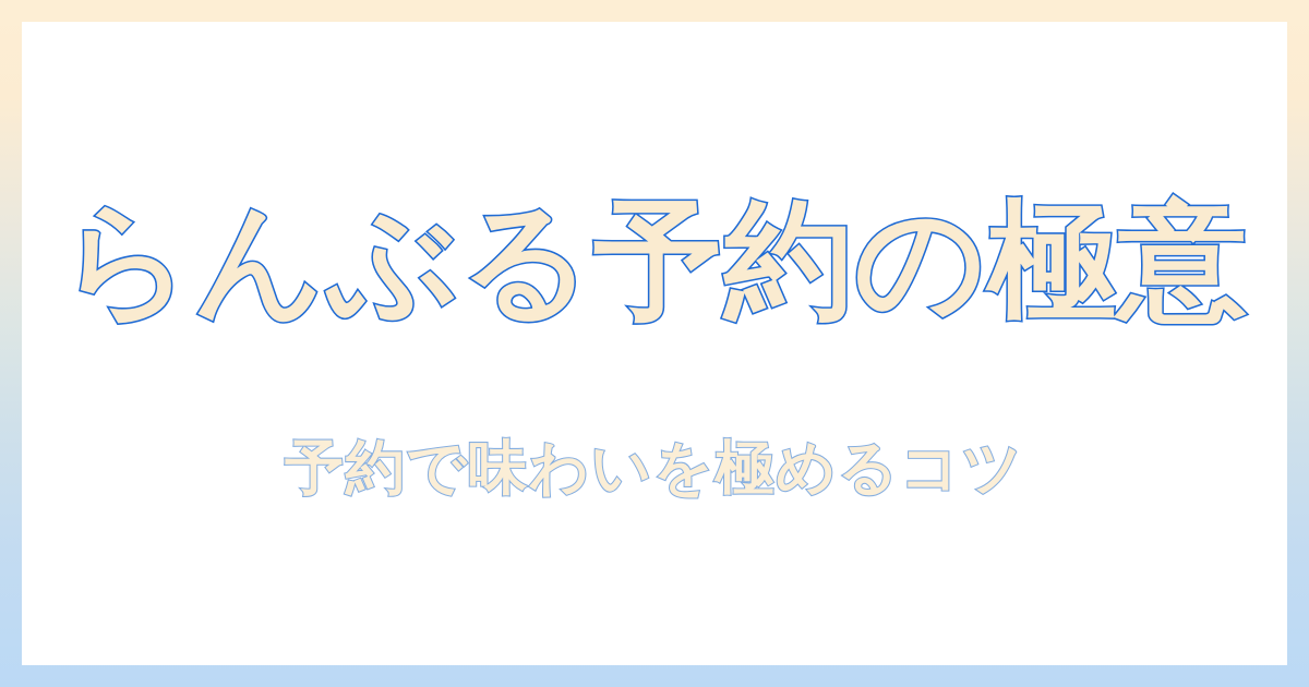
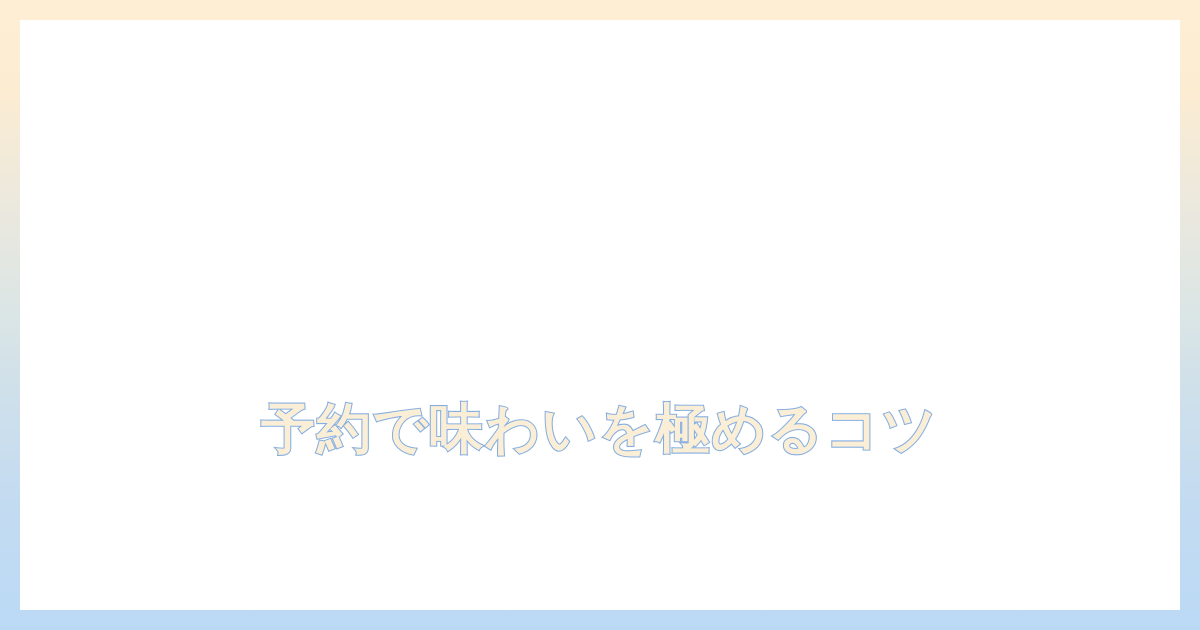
- らんぶる予約の極意
  予約で味わいを極めるコツ
